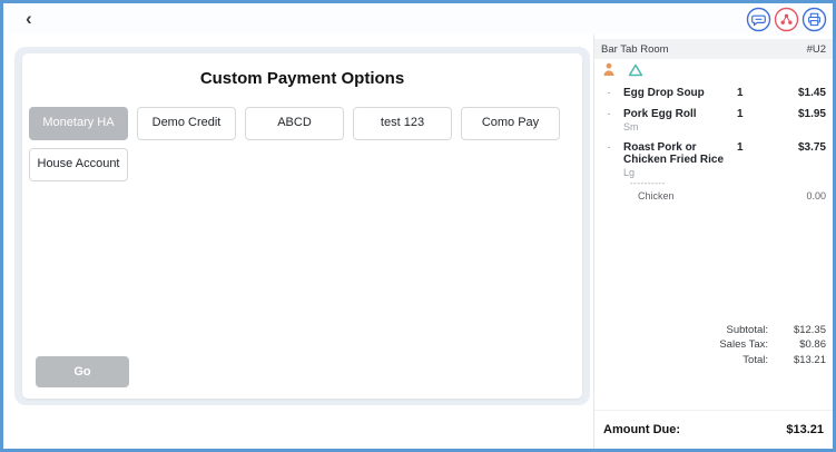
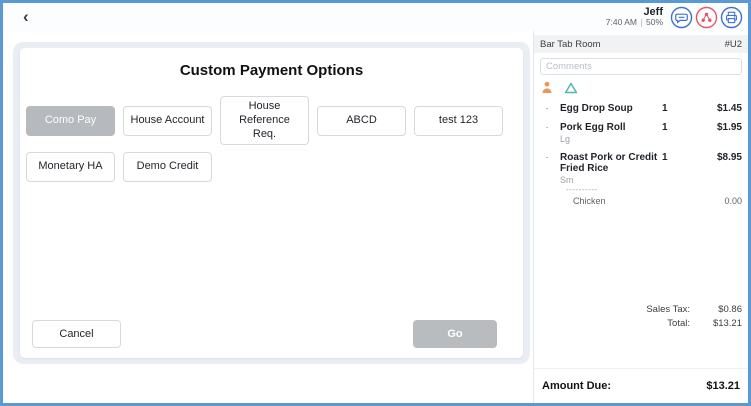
  ‹
+ Jeff
+ 7:40 AM
+ 50%
  Custom Payment Options
- Monetary HA
+ Como Pay
- Demo Credit
+ House Account
+ House Reference Req.
  ABCD
  test 123
- Como Pay
+ Monetary HA
- House Account
+ Demo Credit
+ Cancel
  Go
  Bar Tab Room
  #U2
+ Comments
  -
  Egg Drop Soup
  1
  $1.45
  -
  Pork Egg Roll
  1
  $1.95
- Sm
+ Lg
  -
- Roast Pork or Chicken Fried Rice
+ Roast Pork or Credit Fried Rice
  1
- $3.75
+ $8.95
- Lg
+ Sm
  ----------
  Chicken
  0.00
- Subtotal:
- $12.35
  Sales Tax:
  $0.86
  Total:
  $13.21
  Amount Due:
  $13.21
